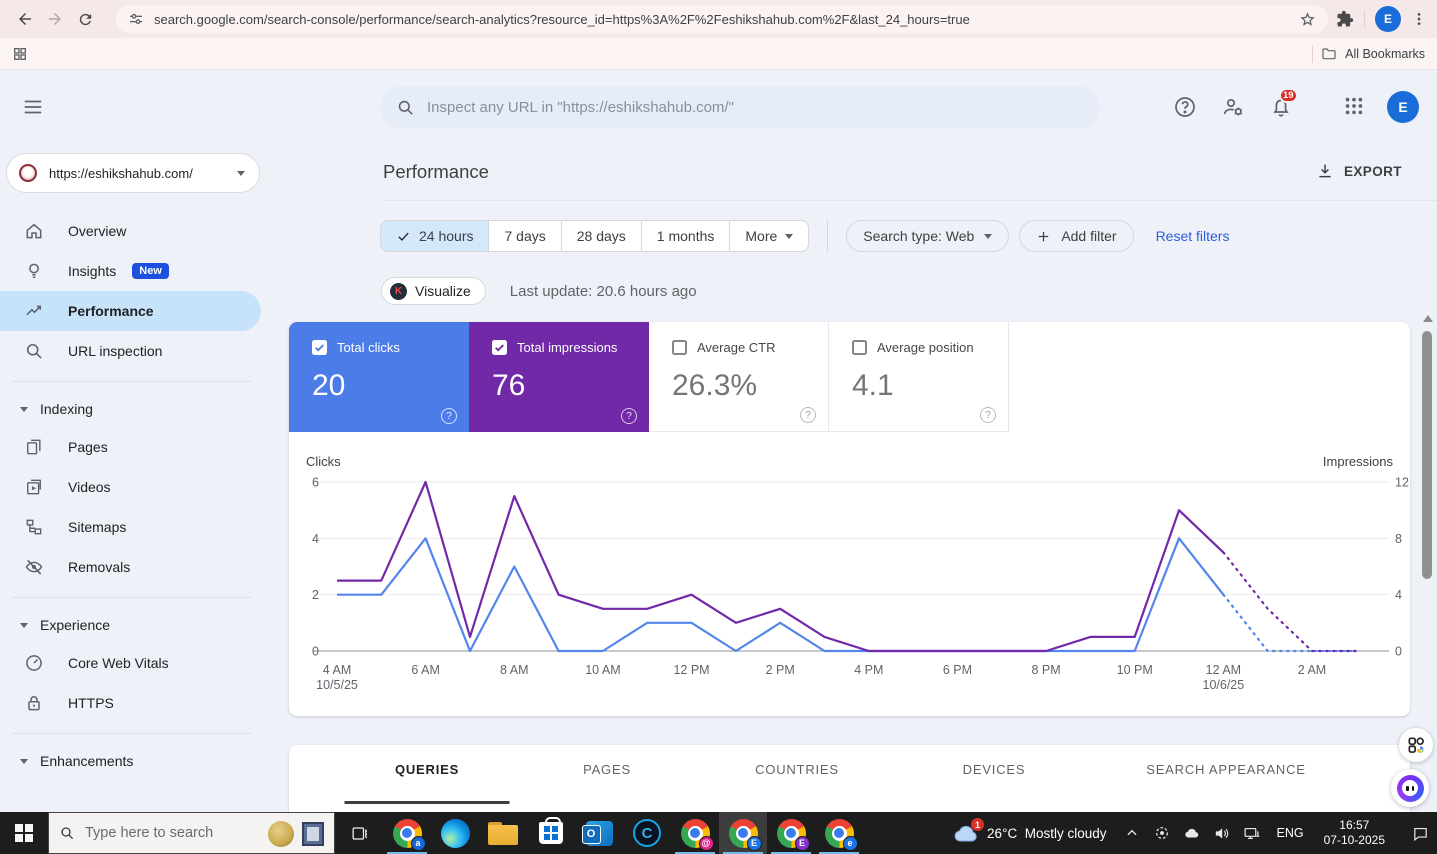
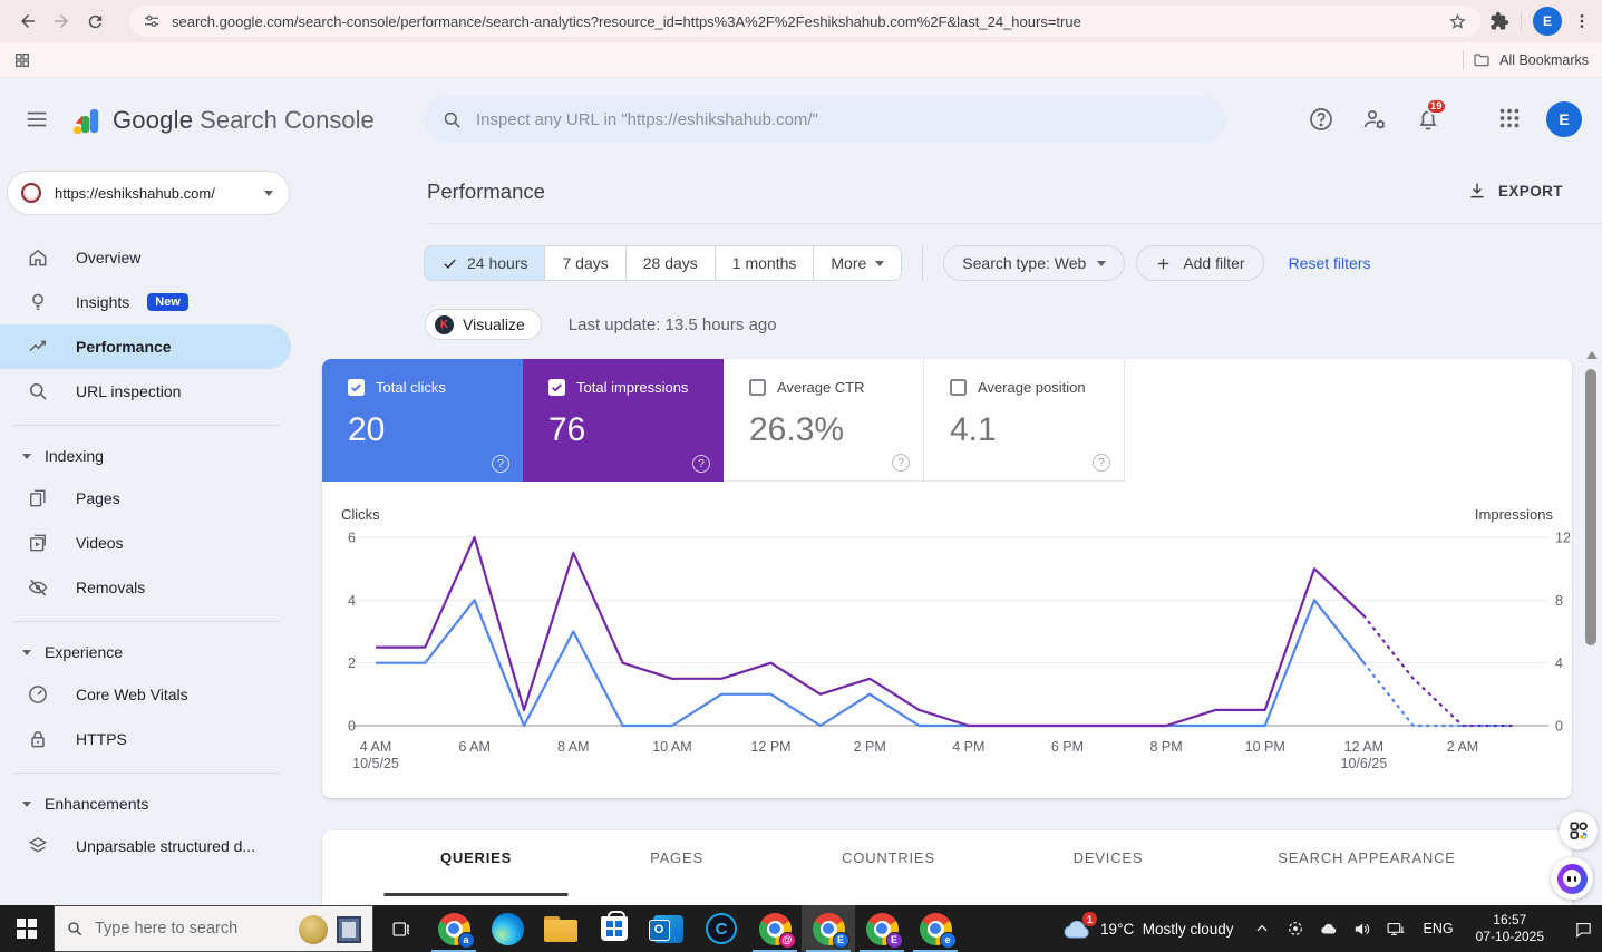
  search.google.com/search-console/performance/search-analytics?resource_id=https%3A%2F%2Feshikshahub.com%2F&last_24_hours=true
  E
  All Bookmarks
+ Google
+ Search Console
  Inspect any URL in "https://eshikshahub.com/"
  19
  E
  https://eshikshahub.com/
  Overview
  Insights
  New
  Performance
  URL inspection
  Indexing
  Pages
  Videos
- Sitemaps
  Removals
  Experience
  Core Web Vitals
  HTTPS
  Enhancements
+ Unparsable structured d...
  Performance
  EXPORT
  24 hours
  7 days
  28 days
  1 months
  More
  Search type: Web
  Add filter
  Reset filters
  K
  Visualize
- Last update: 20.6 hours ago
+ Last update: 13.5 hours ago
  Total clicks
  20
  ?
  Total impressions
  76
  ?
  Average CTR
  26.3%
  ?
  Average position
  4.1
  ?
  Clicks
  Impressions
  0
  0
  2
  4
  4
  8
  6
  12
  4 AM
  6 AM
  8 AM
  10 AM
  12 PM
  2 PM
  4 PM
  6 PM
  8 PM
  10 PM
  12 AM
  2 AM
  10/5/25
  10/6/25
  QUERIES
  PAGES
  COUNTRIES
  DEVICES
  SEARCH APPEARANCE
  Type here to search
  a
  C
  @
  E
  E
  e
  1
- 26°C Mostly cloudy
+ 19°C Mostly cloudy
  ENG
  16:57
  07-10-2025
